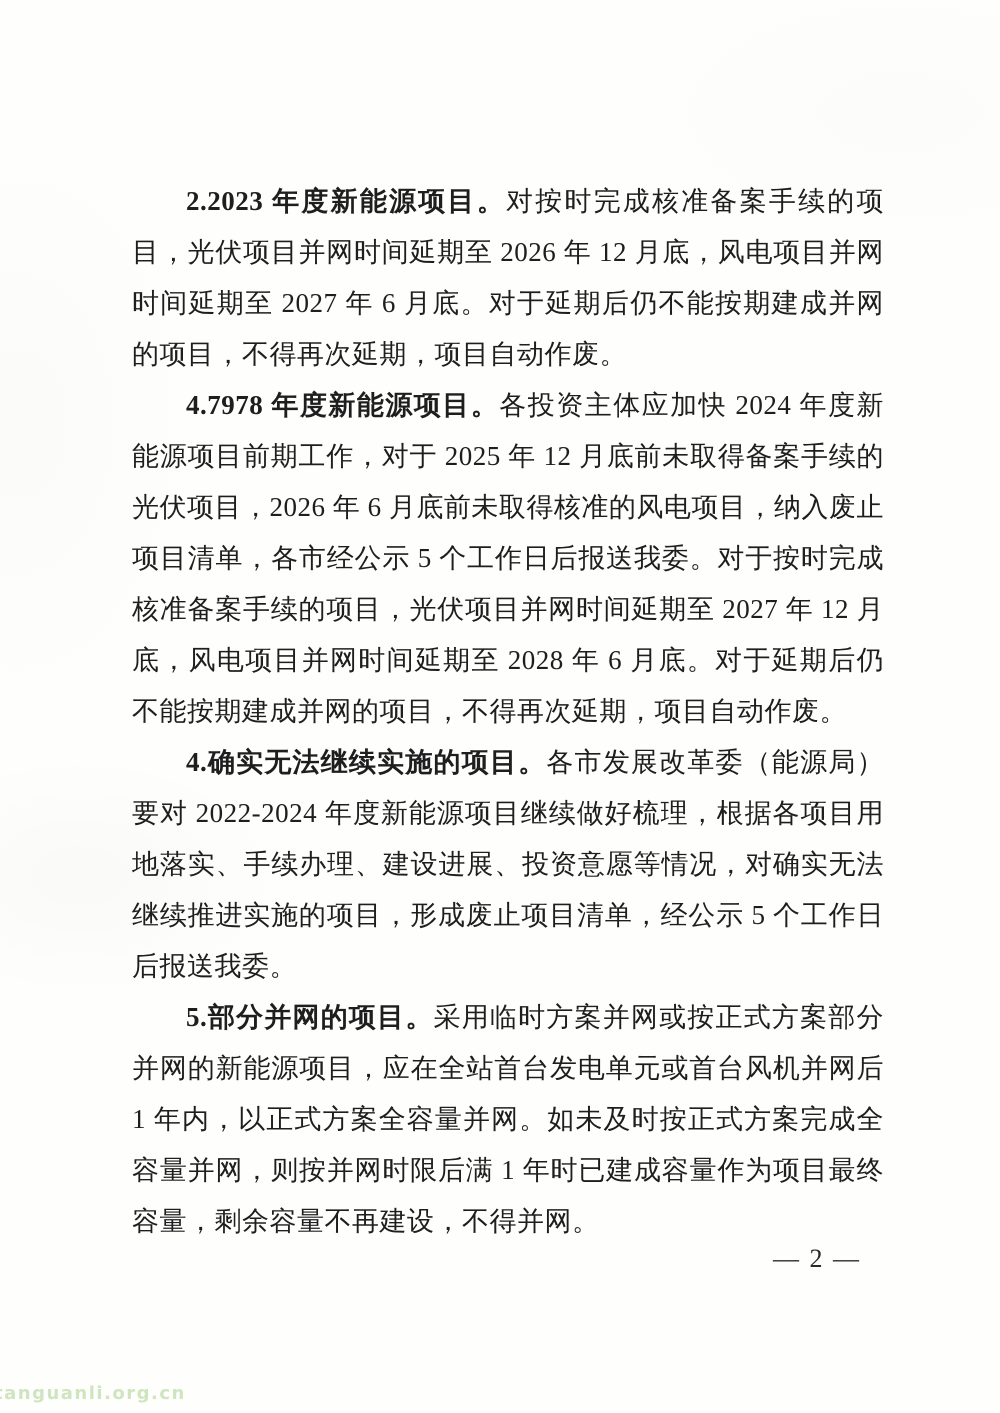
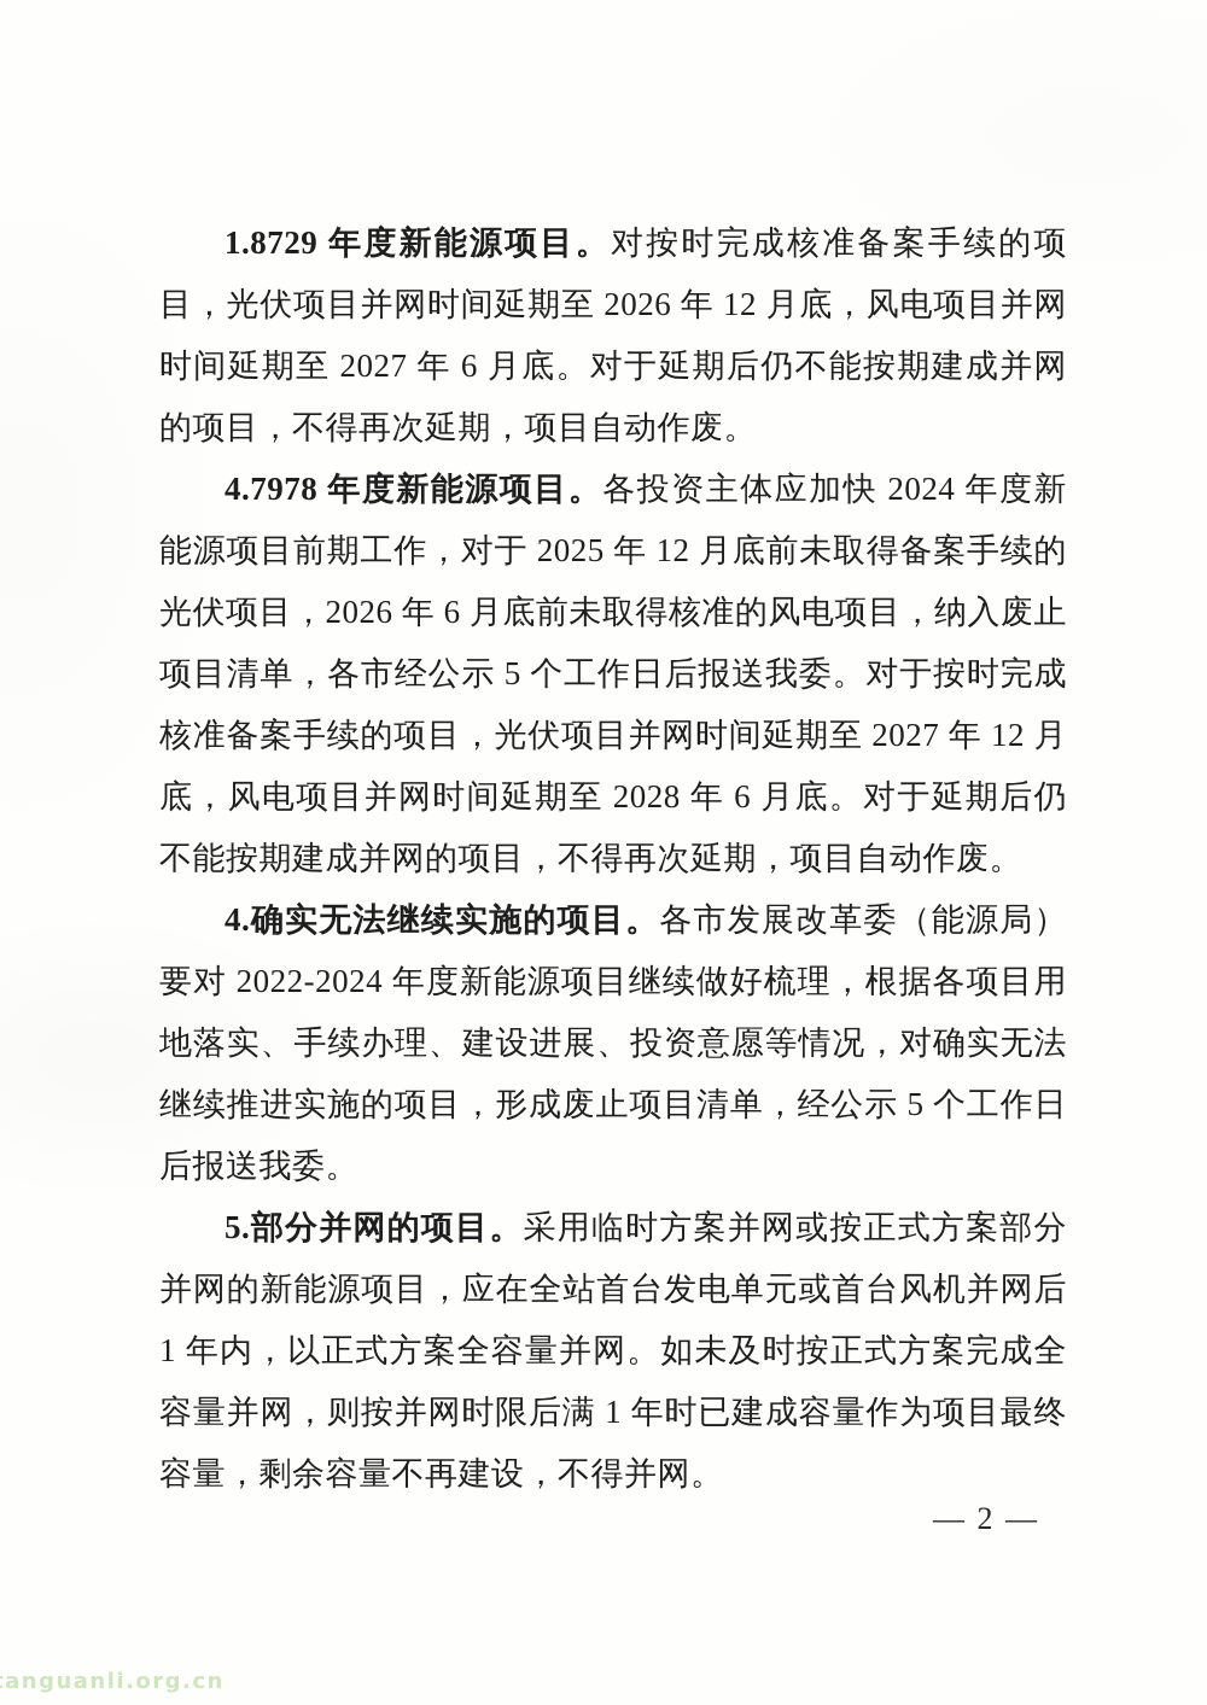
- 2.2023 年度新能源项目。对按时完成核准备案手续的项目，光伏项目并网时间延期至 2026 年 12 月底，风电项目并网时间延期至 2027 年 6 月底。对于延期后仍不能按期建成并网的项目，不得再次延期，项目自动作废。
+ 1.8729 年度新能源项目。对按时完成核准备案手续的项目，光伏项目并网时间延期至 2026 年 12 月底，风电项目并网时间延期至 2027 年 6 月底。对于延期后仍不能按期建成并网的项目，不得再次延期，项目自动作废。
  4.7978 年度新能源项目。各投资主体应加快 2024 年度新能源项目前期工作，对于 2025 年 12 月底前未取得备案手续的光伏项目，2026 年 6 月底前未取得核准的风电项目，纳入废止项目清单，各市经公示 5 个工作日后报送我委。对于按时完成核准备案手续的项目，光伏项目并网时间延期至 2027 年 12 月底，风电项目并网时间延期至 2028 年 6 月底。对于延期后仍不能按期建成并网的项目，不得再次延期，项目自动作废。
  4.确实无法继续实施的项目。各市发展改革委（能源局）要对 2022-2024 年度新能源项目继续做好梳理，根据各项目用地落实、手续办理、建设进展、投资意愿等情况，对确实无法继续推进实施的项目，形成废止项目清单，经公示 5 个工作日后报送我委。
  5.部分并网的项目。采用临时方案并网或按正式方案部分并网的新能源项目，应在全站首台发电单元或首台风机并网后 1 年内，以正式方案全容量并网。如未及时按正式方案完成全容量并网，则按并网时限后满 1 年时已建成容量作为项目最终容量，剩余容量不再建设，不得并网。
  — 2 —
  anguanli.org.cn
